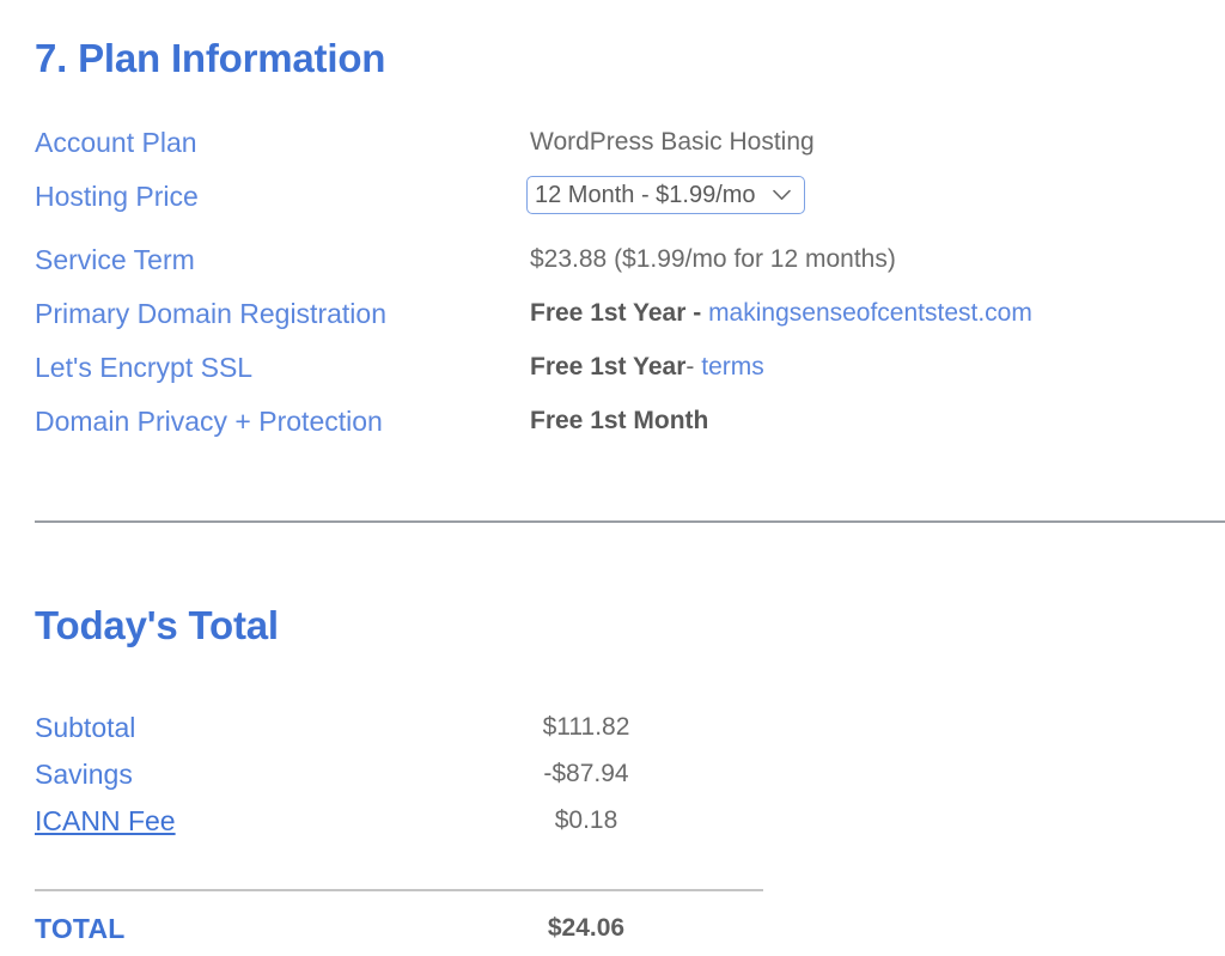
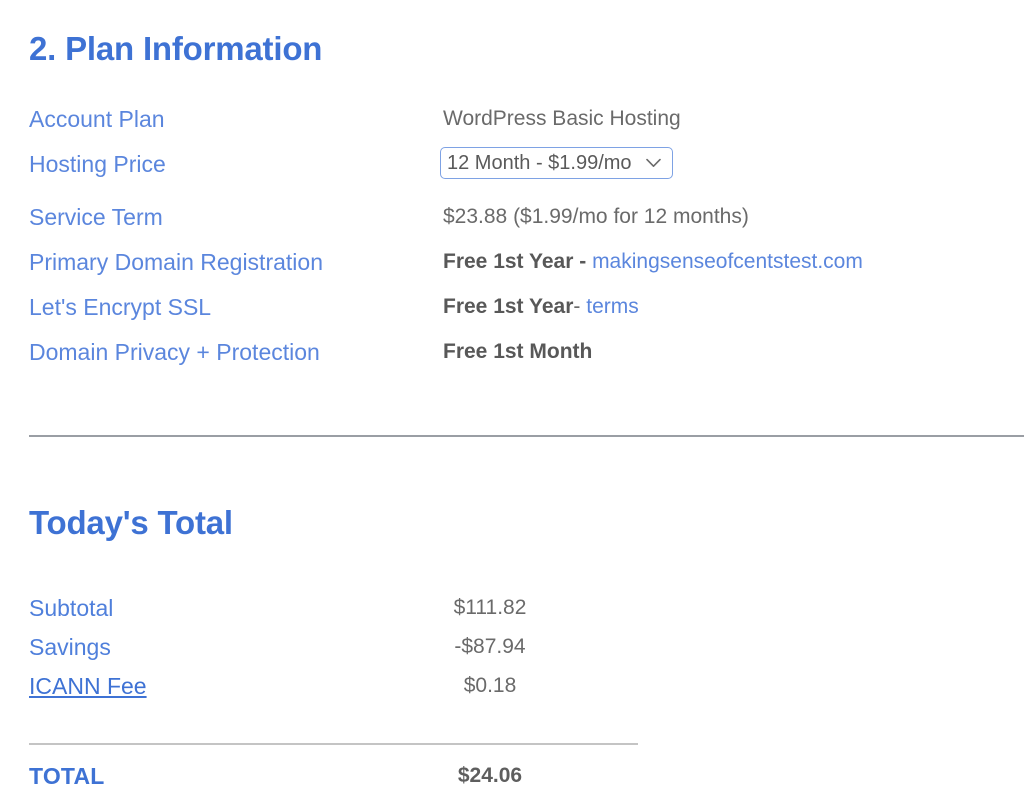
- 7. Plan Information
+ 2. Plan Information
  Account Plan
  WordPress Basic Hosting
  Hosting Price
  12 Month - $1.99/mo
  Service Term
  $23.88 ($1.99/mo for 12 months)
  Primary Domain Registration
  Free 1st Year - makingsenseofcentstest.com
  Let's Encrypt SSL
  Free 1st Year- terms
  Domain Privacy + Protection
  Free 1st Month
  Today's Total
  Subtotal
  $111.82
  Savings
  -$87.94
  ICANN Fee
  $0.18
  TOTAL
  $24.06
